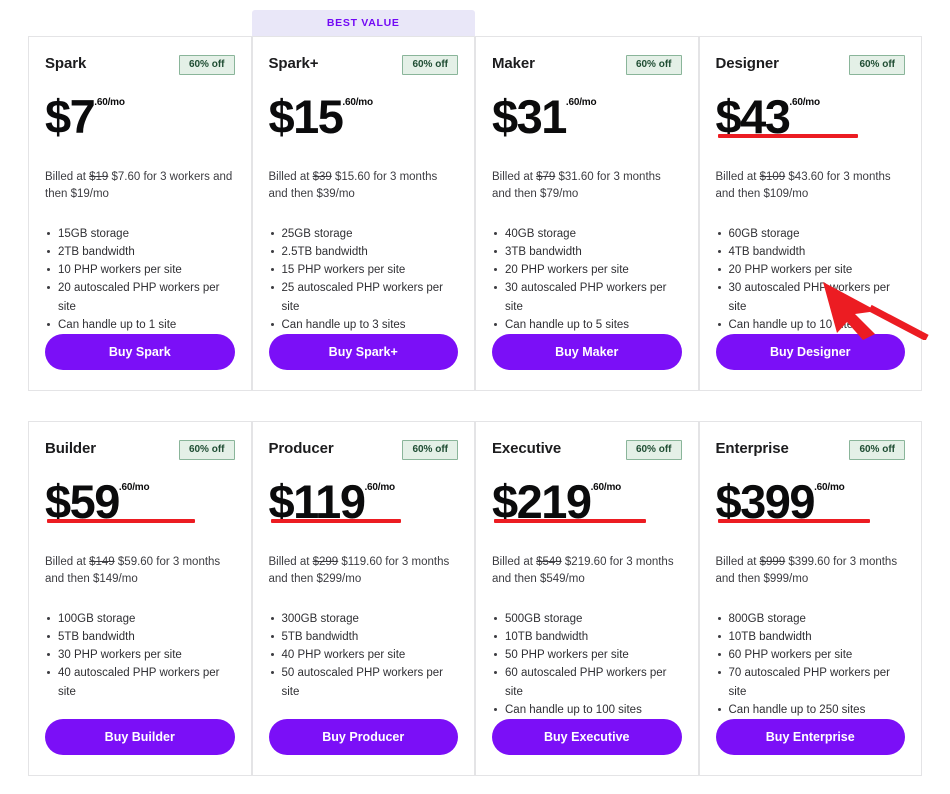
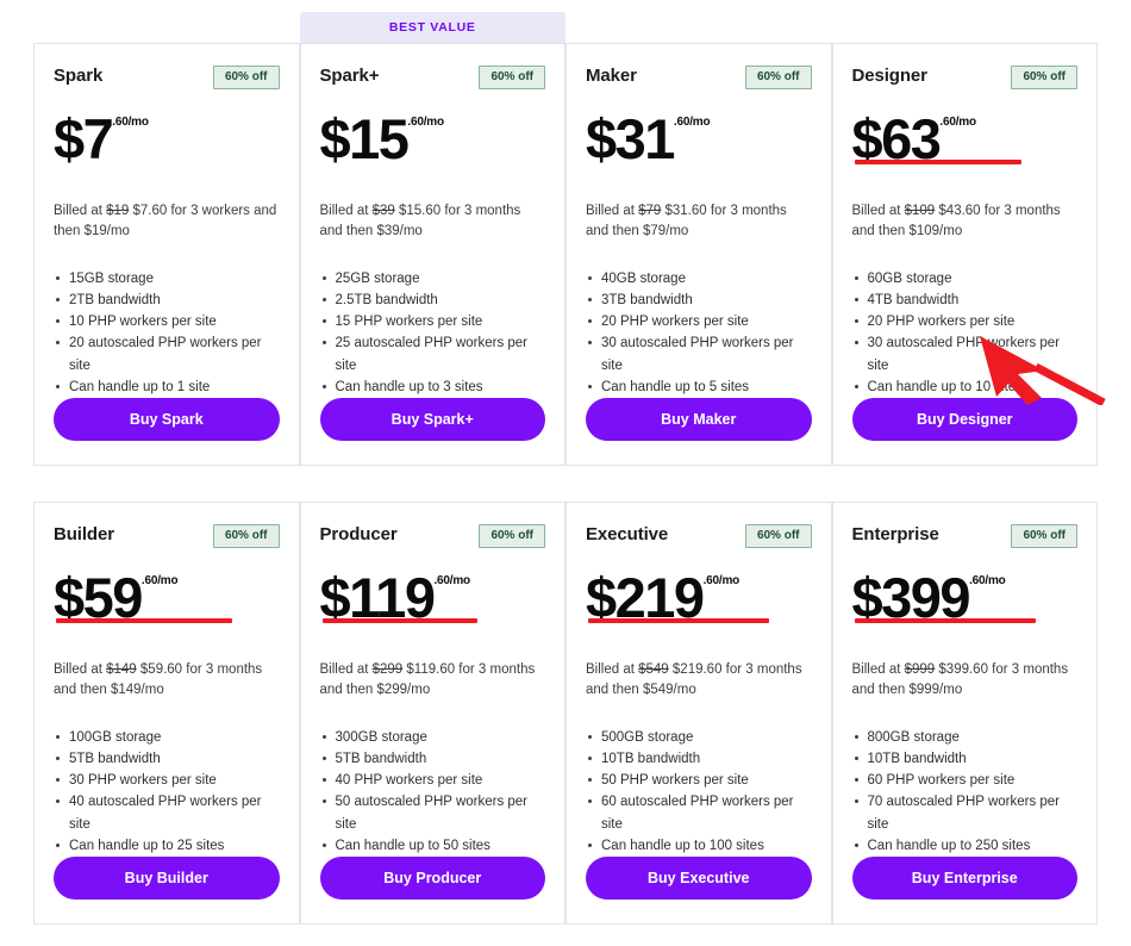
  Spark
  60% off
  $7
  .60/mo
  Billed at $19 $7.60 for 3 workers and then $19/mo
  15GB storage
  2TB bandwidth
  10 PHP workers per site
  20 autoscaled PHP workers per site
  Can handle up to 1 site
  Buy Spark
  BEST VALUE
  Spark+
  60% off
  $15
  .60/mo
  Billed at $39 $15.60 for 3 months and then $39/mo
  25GB storage
  2.5TB bandwidth
  15 PHP workers per site
  25 autoscaled PHP workers per site
  Can handle up to 3 sites
  Buy Spark+
  Maker
  60% off
  $31
  .60/mo
  Billed at $79 $31.60 for 3 months and then $79/mo
  40GB storage
  3TB bandwidth
  20 PHP workers per site
  30 autoscaled PHP workers per site
  Can handle up to 5 sites
  Buy Maker
  Designer
  60% off
- $43
+ $63
  .60/mo
  Billed at $109 $43.60 for 3 months and then $109/mo
  60GB storage
  4TB bandwidth
  20 PHP workers per site
  30 autoscaled PHPorkers per site
  Can handle up to 10t
  Buy Designer
  Builder
  60% off
  $59
  .60/mo
  Billed at $149 $59.60 for 3 months and then $149/mo
  100GB storage
  5TB bandwidth
  30 PHP workers per site
  40 autoscaled PHP workers per site
+ Can handle up to 25 sites
  Buy Builder
  Producer
  60% off
  $119
  .60/mo
  Billed at $299 $119.60 for 3 months and then $299/mo
  300GB storage
  5TB bandwidth
  40 PHP workers per site
  50 autoscaled PHP workers per site
+ Can handle up to 50 sites
  Buy Producer
  Executive
  60% off
  $219
  .60/mo
  Billed at $549 $219.60 for 3 months and then $549/mo
  500GB storage
  10TB bandwidth
  50 PHP workers per site
  60 autoscaled PHP workers per site
  Can handle up to 100 sites
  Buy Executive
  Enterprise
  60% off
  $399
  .60/mo
  Billed at $999 $399.60 for 3 months and then $999/mo
  800GB storage
  10TB bandwidth
  60 PHP workers per site
  70 autoscaled PHP workers per site
  Can handle up to 250 sites
  Buy Enterprise
